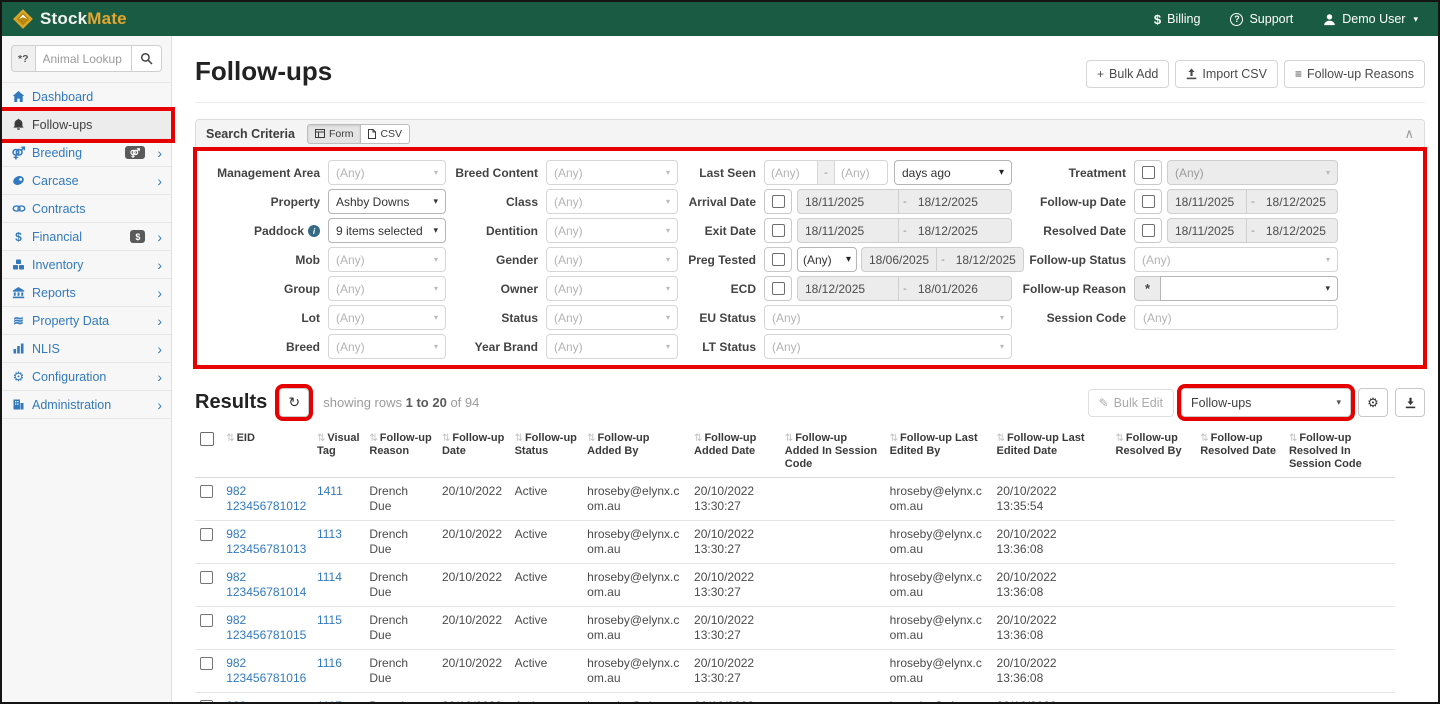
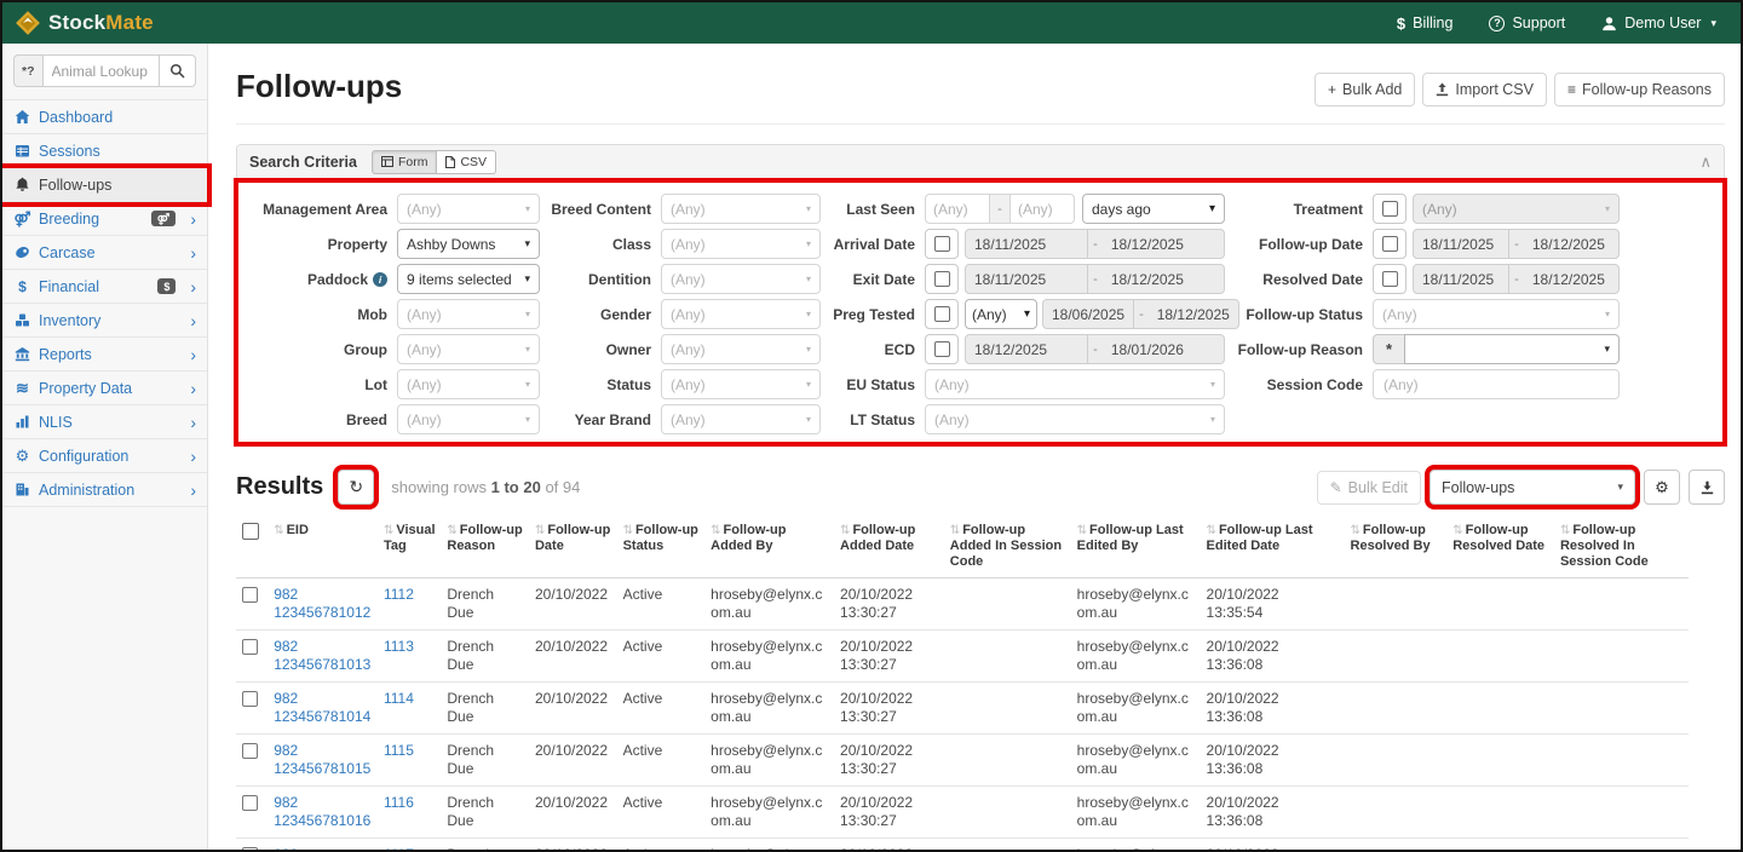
  StockMate
  $
  Billing
  ?
  Support
  Demo User
  ▾
  *?
  Animal Lookup
  Dashboard
+ Sessions
  Follow-ups
  ⚤
  Breeding
  ⚤
  ›
  Carcase
  ›
- Contracts
  $
  Financial
  $
  ›
  Inventory
  ›
  Reports
  ›
  ≋
  Property Data
  ›
  NLIS
  ›
  ⚙
  Configuration
  ›
  Administration
  ›
  Follow-ups
  +
  Bulk Add
  Import CSV
  ≡
  Follow-up Reasons
  Search Criteria
  Form
  CSV
  ∧
  Management Area
  (Any)
  ▾
  Breed Content
  (Any)
  ▾
  Last Seen
  (Any)
  -
  (Any)
  days ago
  ▾
  Treatment
  (Any)
  ▾
  Property
  Ashby Downs
  ▾
  Class
  (Any)
  ▾
  Arrival Date
  18/11/2025
  -
  18/12/2025
  Follow-up Date
  18/11/2025
  -
  18/12/2025
  Paddock
  i
  9 items selected
  ▾
  Dentition
  (Any)
  ▾
  Exit Date
  18/11/2025
  -
  18/12/2025
  Resolved Date
  18/11/2025
  -
  18/12/2025
  Mob
  (Any)
  ▾
  Gender
  (Any)
  ▾
  Preg Tested
  (Any)
  ▾
  18/06/2025
  -
  18/12/2025
  Follow-up Status
  (Any)
  ▾
  Group
  (Any)
  ▾
  Owner
  (Any)
  ▾
  ECD
  18/12/2025
  -
  18/01/2026
  Follow-up Reason
  *
  ▾
  Lot
  (Any)
  ▾
  Status
  (Any)
  ▾
  EU Status
  (Any)
  ▾
  Session Code
  (Any)
  Breed
  (Any)
  ▾
  Year Brand
  (Any)
  ▾
  LT Status
  (Any)
  ▾
  Results
  ↻
  showing rows 1 to 20 of 94
  ✎
  Bulk Edit
  Follow-ups
  ▾
  ⚙
  	⇅ EID	⇅ Visual Tag	⇅ Follow-up Reason	⇅ Follow-up Date	⇅ Follow-up Status	⇅ Follow-up Added By	⇅ Follow-up Added Date	⇅ Follow-up Added In Session Code	⇅ Follow-up Last Edited By	⇅ Follow-up Last Edited Date	⇅ Follow-up Resolved By	⇅ Follow-up Resolved Date	⇅ Follow-up Resolved In Session Code
- 	982 123456781012	1411	Drench Due	20/10/2022	Active	hroseby@elynx.com.au	20/10/2022 13:30:27		hroseby@elynx.com.au	20/10/2022 13:35:54
+ 	982 123456781012	1112	Drench Due	20/10/2022	Active	hroseby@elynx.com.au	20/10/2022 13:30:27		hroseby@elynx.com.au	20/10/2022 13:35:54
  	982 123456781013	1113	Drench Due	20/10/2022	Active	hroseby@elynx.com.au	20/10/2022 13:30:27		hroseby@elynx.com.au	20/10/2022 13:36:08
  	982 123456781014	1114	Drench Due	20/10/2022	Active	hroseby@elynx.com.au	20/10/2022 13:30:27		hroseby@elynx.com.au	20/10/2022 13:36:08
  	982 123456781015	1115	Drench Due	20/10/2022	Active	hroseby@elynx.com.au	20/10/2022 13:30:27		hroseby@elynx.com.au	20/10/2022 13:36:08
  	982 123456781016	1116	Drench Due	20/10/2022	Active	hroseby@elynx.com.au	20/10/2022 13:30:27		hroseby@elynx.com.au	20/10/2022 13:36:08
